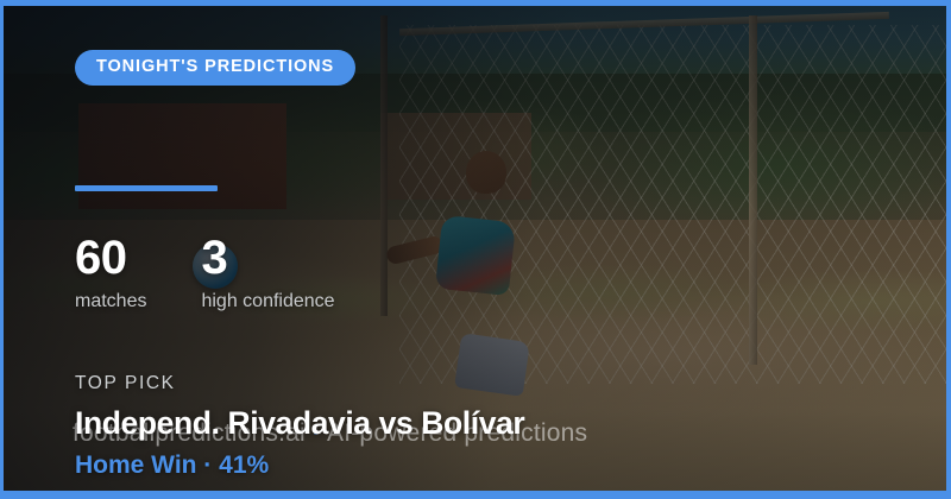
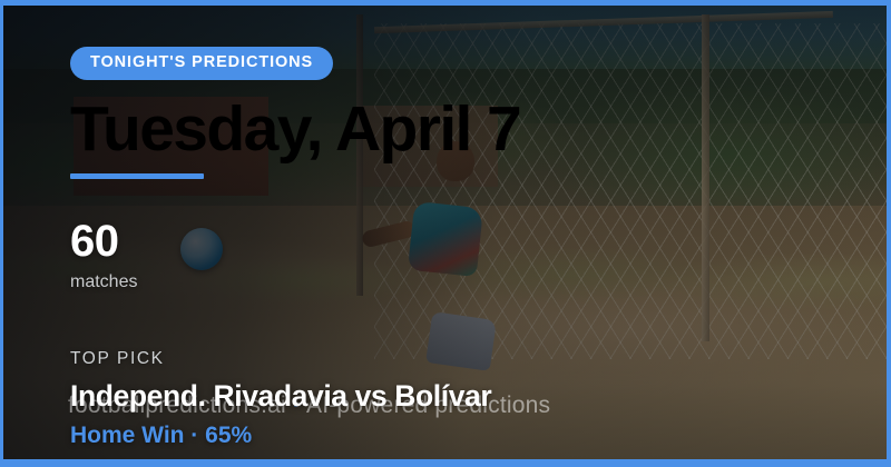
  TONIGHT'S PREDICTIONS
+ Tuesday, April 7
  60
  matches
- 3
- high confidence
  footballpredictions.ai · AI-powered predictions
  TOP PICK
  Independ. Rivadavia vs Bolívar
- Home Win · 41%
+ Home Win · 65%
